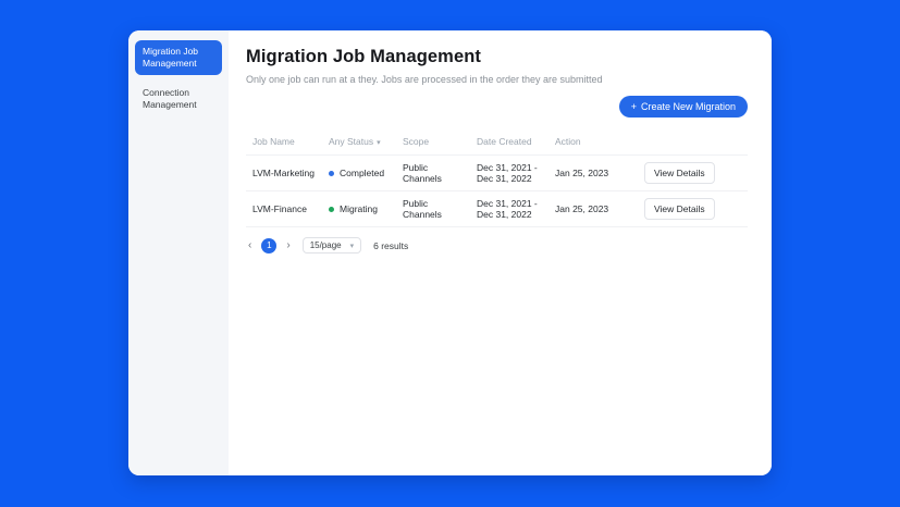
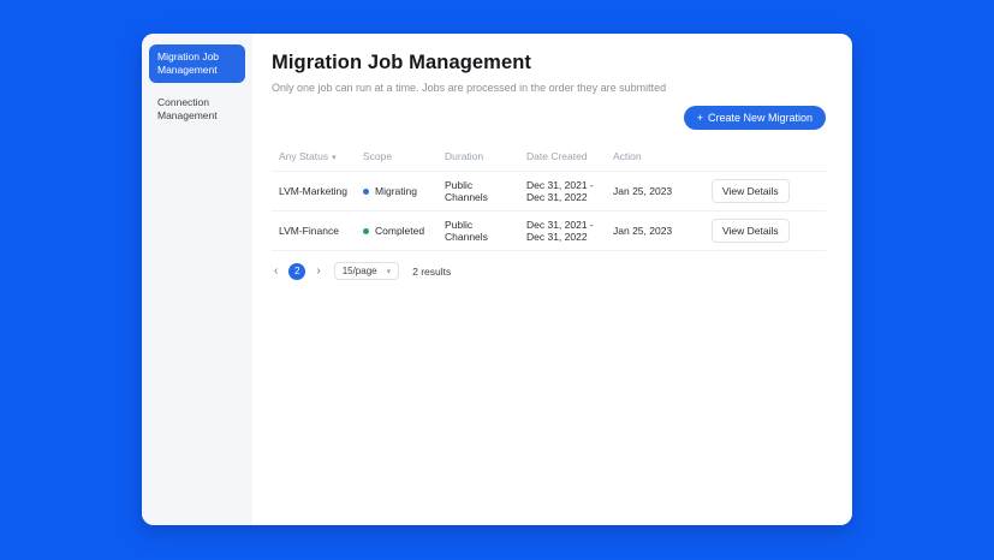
  Migration Job Management
  Connection Management
  Migration Job Management
- Only one job can run at a they. Jobs are processed in the order they are submitted
+ Only one job can run at a time. Jobs are processed in the order they are submitted
  +
  Create New Migration
- Job Name
  Any Status
  Scope
+ Duration
  Date Created
  Action
  LVM-Marketing
- Completed
+ Migrating
  Public Channels
  Dec 31, 2021 - Dec 31, 2022
  Jan 25, 2023
  View Details
  LVM-Finance
- Migrating
+ Completed
  Public Channels
  Dec 31, 2021 - Dec 31, 2022
  Jan 25, 2023
  View Details
  ‹
- 1
+ 2
  ›
  15/page
- 6 results
+ 2 results
